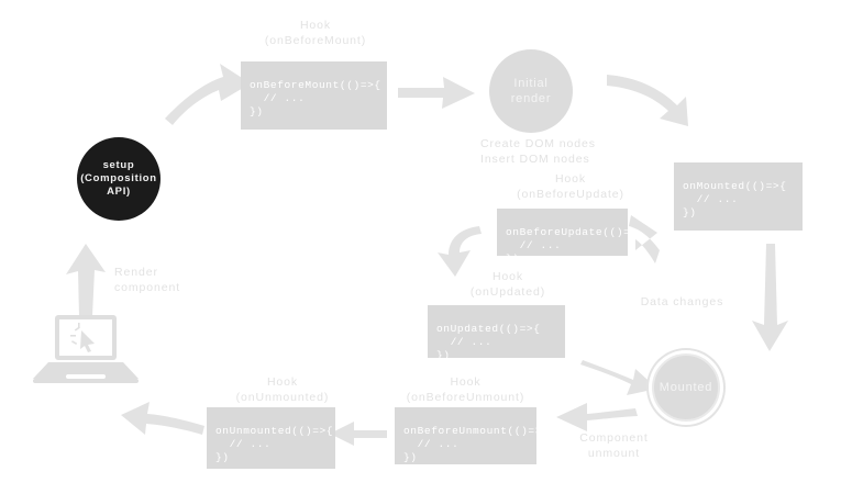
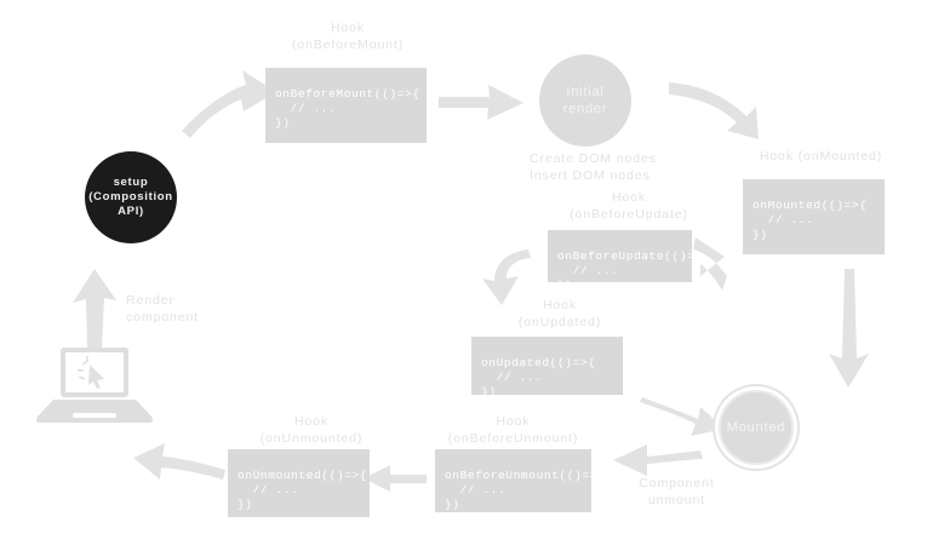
  setup
  (Composition
  API)
  Hook
  (onBeforeMount)
  onBeforeMount(()=>{
  // ...
  })
  Initial
  render
  Create DOM nodes
  Insert DOM nodes
+ Hook (onMounted)
  onMounted(()=>{
  // ...
  })
  Hook
  (onBeforeUpdate)
  onBeforeUpdate(()=
  // ...
- Data changes
  Hook
  (onUpdated)
  onUpdated(()=>{
  // ...
  })
  Mounted
  Component
  unmount
  Hook
  (onBeforeUnmount)
  onBeforeUnmount(()=
  // ...
  })
  Hook
  (onUnmounted)
  onUnmounted(()=>{
  // ...
  })
  Render
  component
